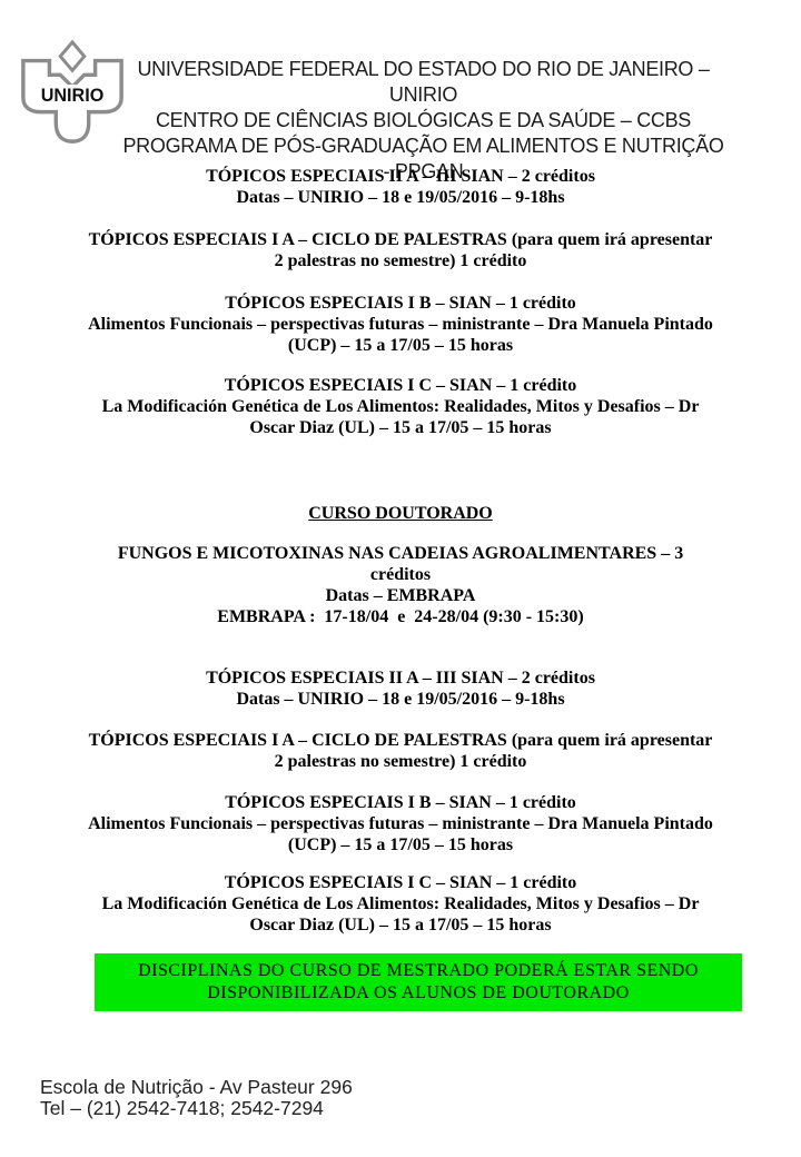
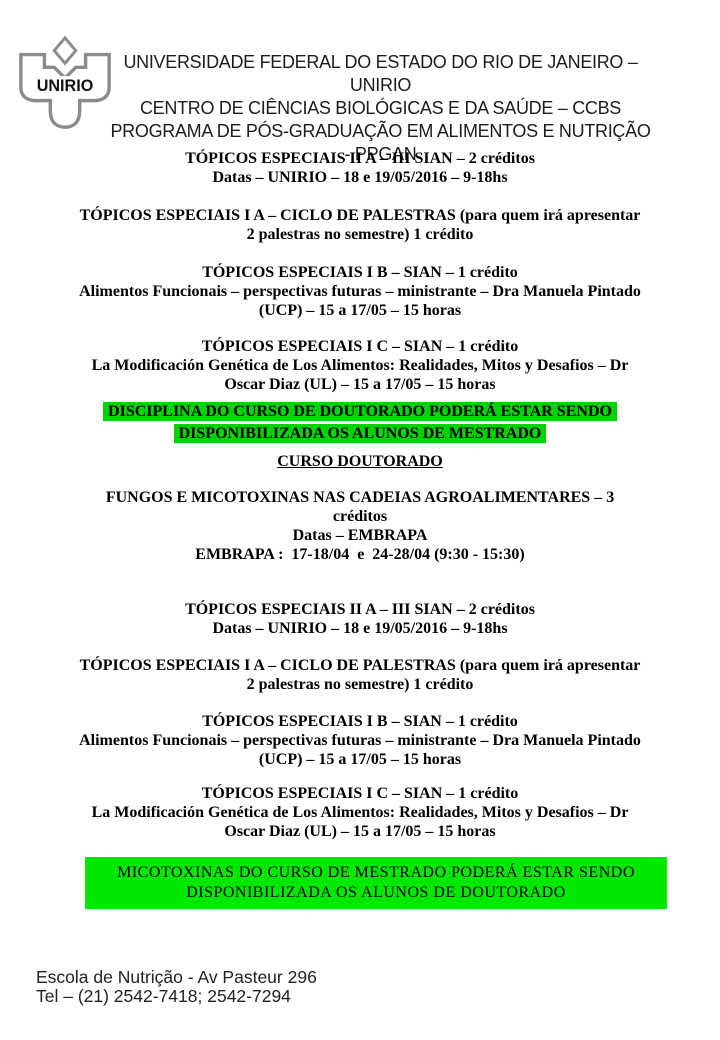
  UNIRIO
  UNIVERSIDADE FEDERAL DO ESTADO DO RIO DE JANEIRO – UNIRIO
  CENTRO DE CIÊNCIAS BIOLÓGICAS E DA SAÚDE – CCBS
  PROGRAMA DE PÓS-GRADUAÇÃO EM ALIMENTOS E NUTRIÇÃO - PPGAN
  TÓPICOS ESPECIAIS II A – III SIAN – 2 créditos
  Datas – UNIRIO – 18 e 19/05/2016 – 9-18hs
  TÓPICOS ESPECIAIS I A – CICLO DE PALESTRAS (para quem irá apresentar
  2 palestras no semestre) 1 crédito
  TÓPICOS ESPECIAIS I B – SIAN – 1 crédito
  Alimentos Funcionais – perspectivas futuras – ministrante – Dra Manuela Pintado
  (UCP) – 15 a 17/05 – 15 horas
  TÓPICOS ESPECIAIS I C – SIAN – 1 crédito
  La Modificación Genética de Los Alimentos: Realidades, Mitos y Desafios – Dr
  Oscar Diaz (UL) – 15 a 17/05 – 15 horas
+ DISCIPLINA DO CURSO DE DOUTORADO PODERÁ ESTAR SENDO
+ DISPONIBILIZADA OS ALUNOS DE MESTRADO
  CURSO DOUTORADO
  FUNGOS E MICOTOXINAS NAS CADEIAS AGROALIMENTARES – 3
  créditos
  Datas – EMBRAPA
  EMBRAPA : 17-18/04 e 24-28/04 (9:30 - 15:30)
  TÓPICOS ESPECIAIS II A – III SIAN – 2 créditos
  Datas – UNIRIO – 18 e 19/05/2016 – 9-18hs
  TÓPICOS ESPECIAIS I A – CICLO DE PALESTRAS (para quem irá apresentar
  2 palestras no semestre) 1 crédito
  TÓPICOS ESPECIAIS I B – SIAN – 1 crédito
  Alimentos Funcionais – perspectivas futuras – ministrante – Dra Manuela Pintado
  (UCP) – 15 a 17/05 – 15 horas
  TÓPICOS ESPECIAIS I C – SIAN – 1 crédito
  La Modificación Genética de Los Alimentos: Realidades, Mitos y Desafios – Dr
  Oscar Diaz (UL) – 15 a 17/05 – 15 horas
- DISCIPLINAS DO CURSO DE MESTRADO PODERÁ ESTAR SENDO
+ MICOTOXINAS DO CURSO DE MESTRADO PODERÁ ESTAR SENDO
  DISPONIBILIZADA OS ALUNOS DE DOUTORADO
  Escola de Nutrição - Av Pasteur 296
  Tel – (21) 2542-7418; 2542-7294
